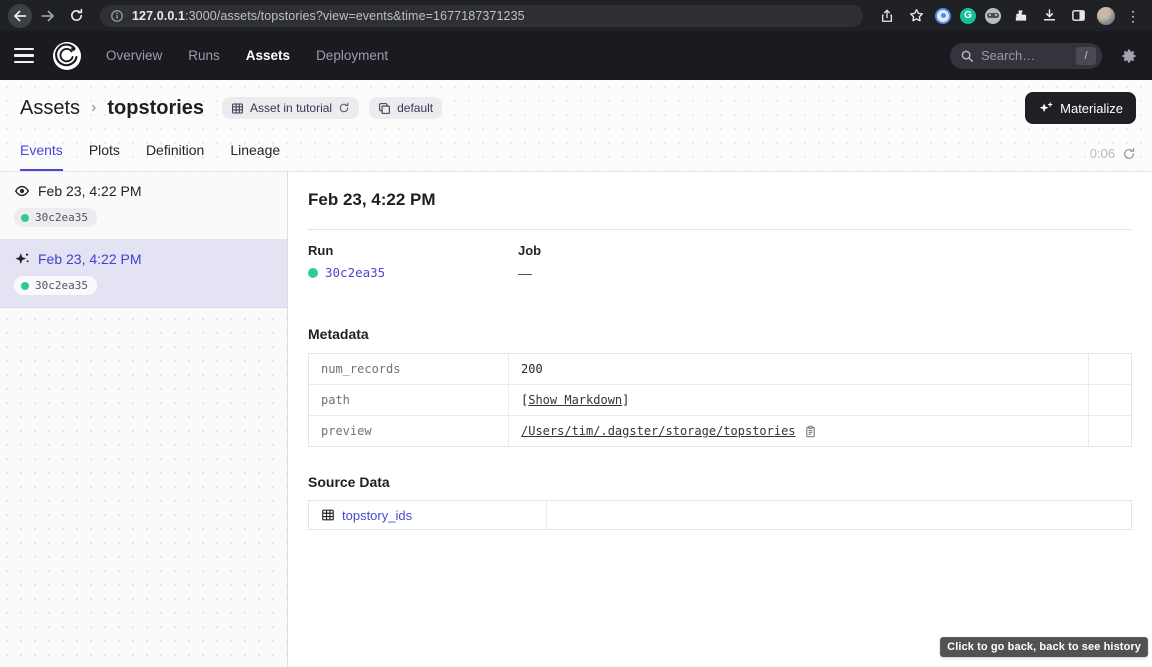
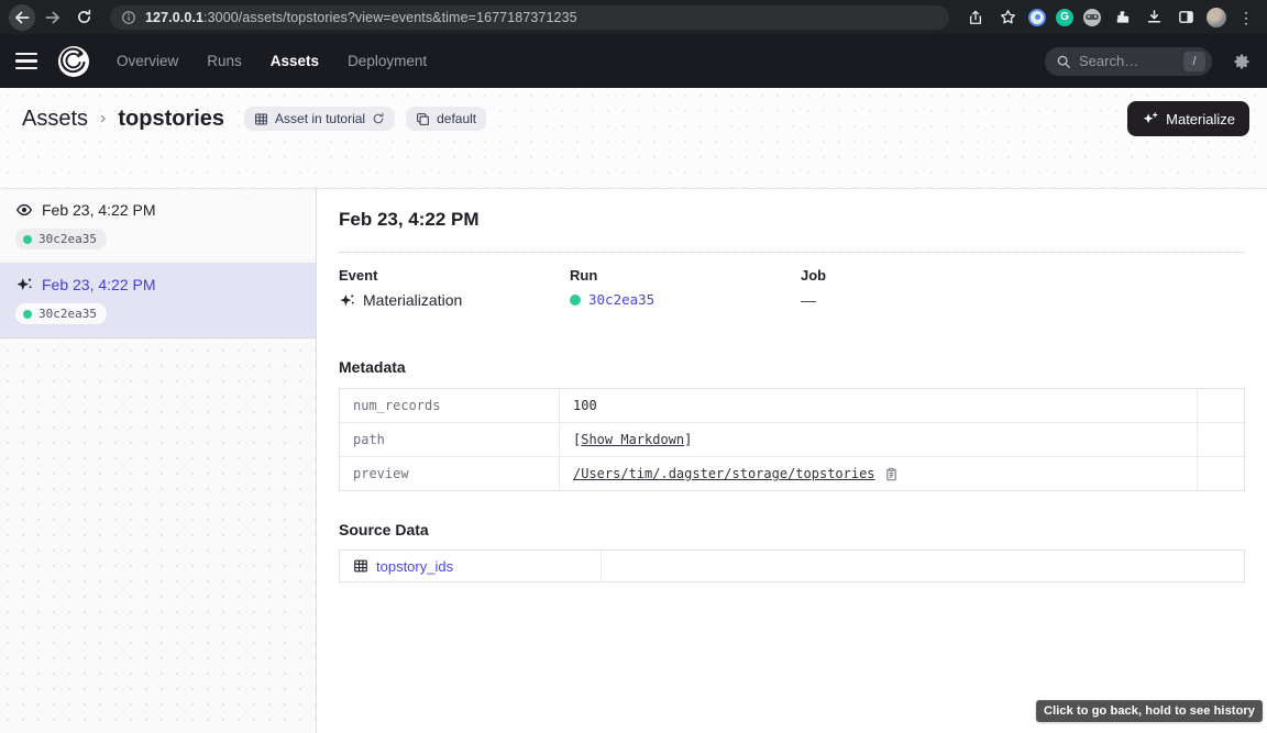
  127.0.0.1:3000/assets/topstories?view=events&time=1677187371235
  G
  ⋮
  Overview
  Runs
  Assets
  Deployment
  Search…
  /
  Assets
  ›
  topstories
  Asset in tutorial
  default
  Materialize
- Events
- Plots
- Definition
- Lineage
- 0:06
  Feb 23, 4:22 PM
  30c2ea35
  Feb 23, 4:22 PM
  30c2ea35
  Feb 23, 4:22 PM
+ Event
+ Materialization
  Run
  30c2ea35
  Job
  —
  Metadata
  num_records
- 200
+ 100
  path
  [
  Show Markdown
  ]
  preview
  /Users/tim/.dagster/storage/topstories
  Source Data
  topstory_ids
- Click to go back, back to see history
+ Click to go back, hold to see history
